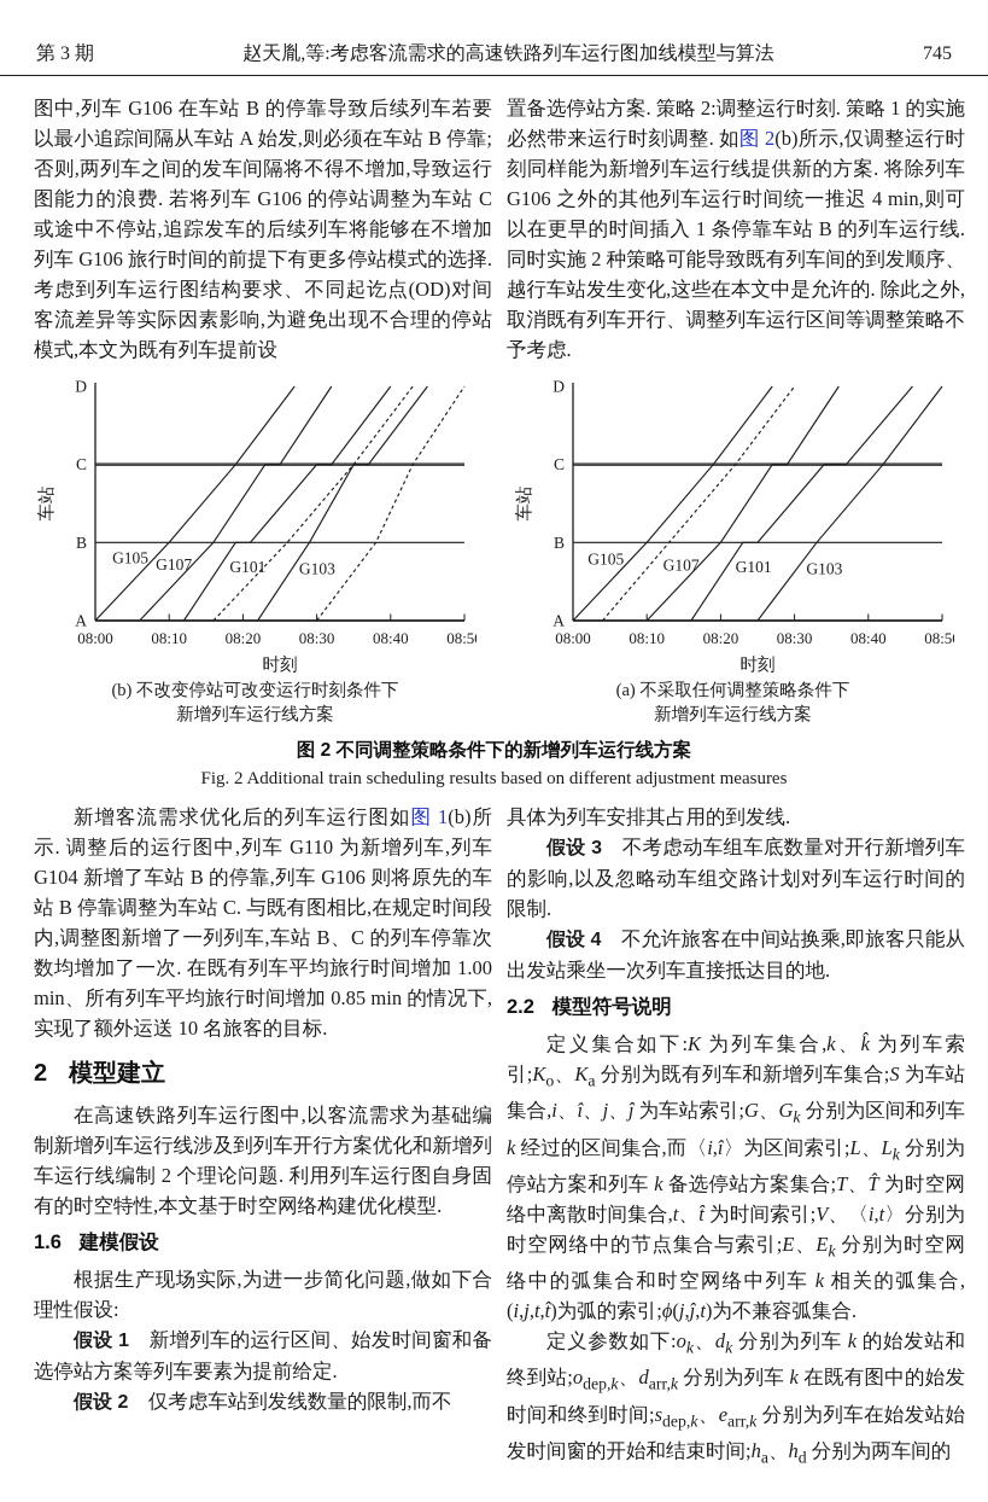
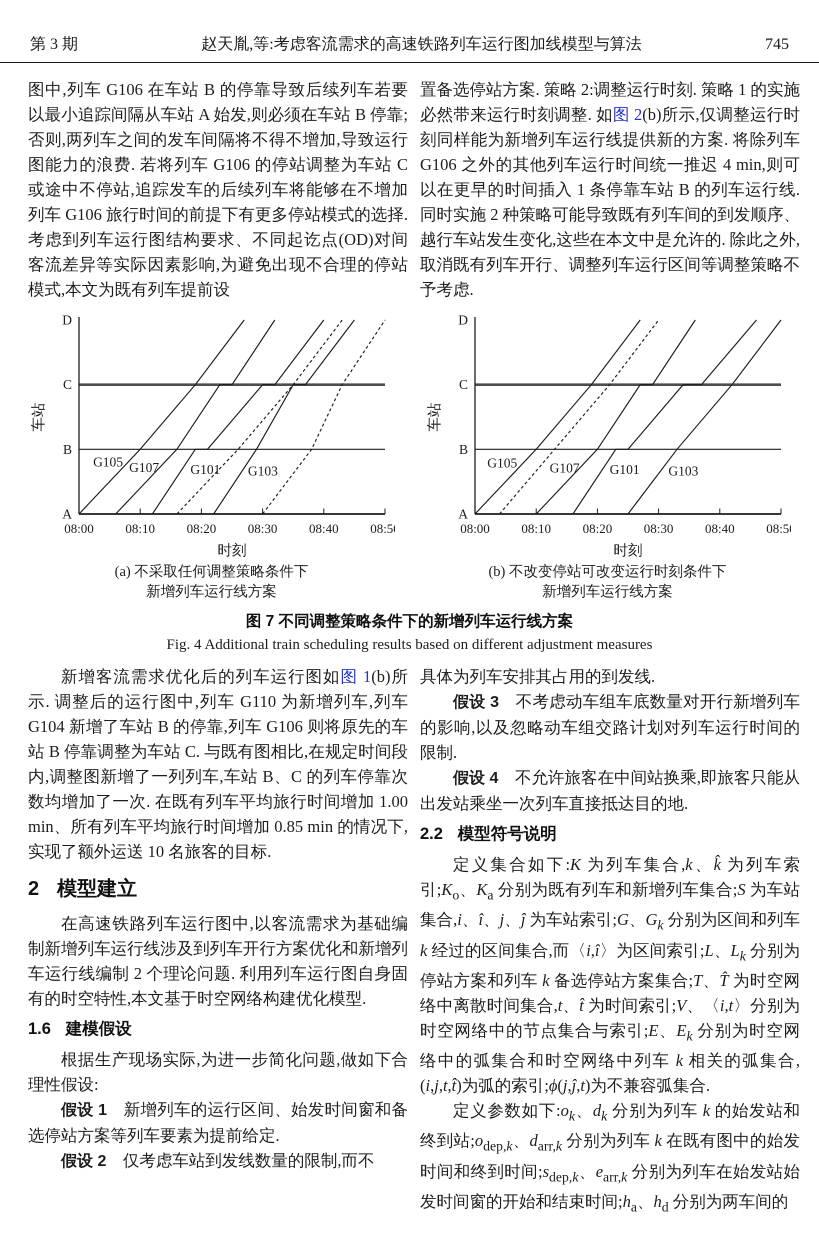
  第 3 期
  赵天胤,等:考虑客流需求的高速铁路列车运行图加线模型与算法
  745
  图中,列车 G106 在车站 B 的停靠导致后续列车若要以最小追踪间隔从车站 A 始发,则必须在车站 B 停靠;否则,两列车之间的发车间隔将不得不增加,导致运行图能力的浪费. 若将列车 G106 的停站调整为车站 C 或途中不停站,追踪发车的后续列车将能够在不增加列车 G106 旅行时间的前提下有更多停站模式的选择. 考虑到列车运行图结构要求、不同起讫点(OD)对间客流差异等实际因素影响,为避免出现不合理的停站模式,本文为既有列车提前设
  置备选停站方案. 策略 2:调整运行时刻. 策略 1 的实施必然带来运行时刻调整. 如图 2(b)所示,仅调整运行时刻同样能为新增列车运行线提供新的方案. 将除列车 G106 之外的其他列车运行时间统一推迟 4 min,则可以在更早的时间插入 1 条停靠车站 B 的列车运行线. 同时实施 2 种策略可能导致既有列车间的到发顺序、越行车站发生变化,这些在本文中是允许的. 除此之外,取消既有列车开行、调整列车运行区间等调整策略不予考虑.
  08:00
  08:10
  08:20
  08:30
  08:40
  08:5
  A
  B
  C
  D
  时刻
  G105
  G107
  G101
  G103
- (b) 不改变停站可改变运行时刻条件下
+ (a) 不采取任何调整策略条件下
  新增列车运行线方案
  08:00
  08:10
  08:20
  08:30
  08:40
  08:5
  A
  B
  C
  D
  时刻
  G105
  G107
  G101
  G103
- (a) 不采取任何调整策略条件下
+ (b) 不改变停站可改变运行时刻条件下
  新增列车运行线方案
- 图 2 不同调整策略条件下的新增列车运行线方案
+ 图 7 不同调整策略条件下的新增列车运行线方案
- Fig. 2 Additional train scheduling results based on different adjustment measures
+ Fig. 4 Additional train scheduling results based on different adjustment measures
  新增客流需求优化后的列车运行图如图 1(b)所示. 调整后的运行图中,列车 G110 为新增列车,列车 G104 新增了车站 B 的停靠,列车 G106 则将原先的车站 B 停靠调整为车站 C. 与既有图相比,在规定时间段内,调整图新增了一列列车,车站 B、C 的列车停靠次数均增加了一次. 在既有列车平均旅行时间增加 1.00 min、所有列车平均旅行时间增加 0.85 min 的情况下,实现了额外运送 10 名旅客的目标.
  2 模型建立
  在高速铁路列车运行图中,以客流需求为基础编制新增列车运行线涉及到列车开行方案优化和新增列车运行线编制 2 个理论问题. 利用列车运行图自身固有的时空特性,本文基于时空网络构建优化模型.
  1.6 建模假设
  根据生产现场实际,为进一步简化问题,做如下合理性假设:
  假设 1 新增列车的运行区间、始发时间窗和备选停站方案等列车要素为提前给定.
  假设 2 仅考虑车站到发线数量的限制,而不
  具体为列车安排其占用的到发线.
  假设 3 不考虑动车组车底数量对开行新增列车的影响,以及忽略动车组交路计划对列车运行时间的限制.
  假设 4 不允许旅客在中间站换乘,即旅客只能从出发站乘坐一次列车直接抵达目的地.
  2.2 模型符号说明
  定义集合如下:K 为列车集合,k、k̂ 为列车索引;Ko、Ka 分别为既有列车和新增列车集合;S 为车站集合,i、î、j、ĵ 为车站索引;G、Gk 分别为区间和列车 k 经过的区间集合,而〈i,î〉为区间索引;L、Lk 分别为停站方案和列车 k 备选停站方案集合;T、T̂ 为时空网络中离散时间集合,t、t̂ 为时间索引;V、〈i,t〉分别为时空网络中的节点集合与索引;E、Ek 分别为时空网络中的弧集合和时空网络中列车 k 相关的弧集合,(i,j,t,t̂)为弧的索引;ϕ(j,ĵ,t)为不兼容弧集合.
  定义参数如下:ok、dk 分别为列车 k 的始发站和终到站;odep,k、darr,k 分别为列车 k 在既有图中的始发时间和终到时间;sdep,k、earr,k 分别为列车在始发站始发时间窗的开始和结束时间;ha、hd 分别为两车间的
